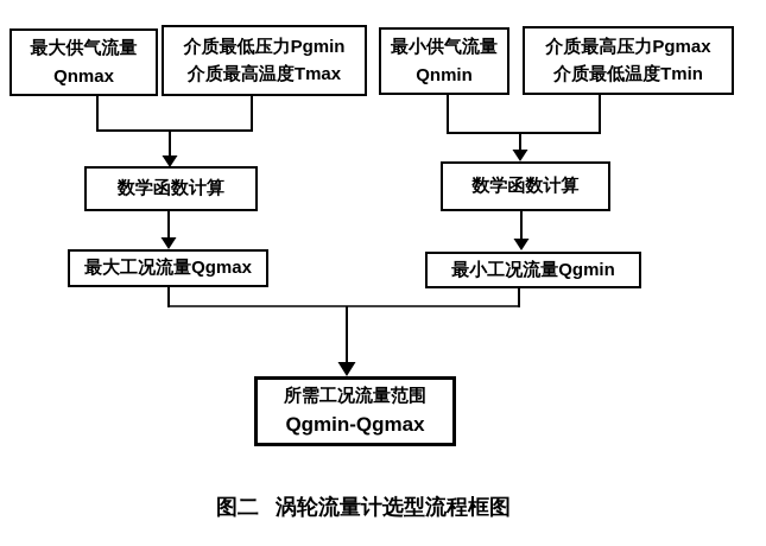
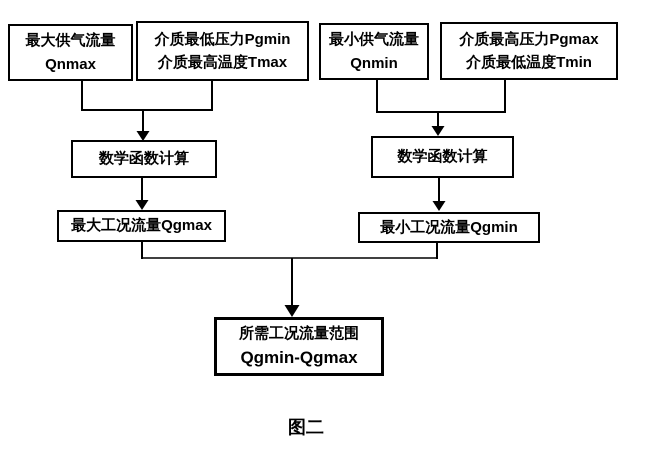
  最大供气流量
  Qnmax
  介质最低压力Pgmin
  介质最高温度Tmax
  最小供气流量
  Qnmin
  介质最高压力Pgmax
  介质最低温度Tmin
  数学函数计算
  数学函数计算
  最大工况流量Qgmax
  最小工况流量Qgmin
  所需工况流量范围
  Qgmin-Qgmax
  图二
- 涡轮流量计选型流程框图
